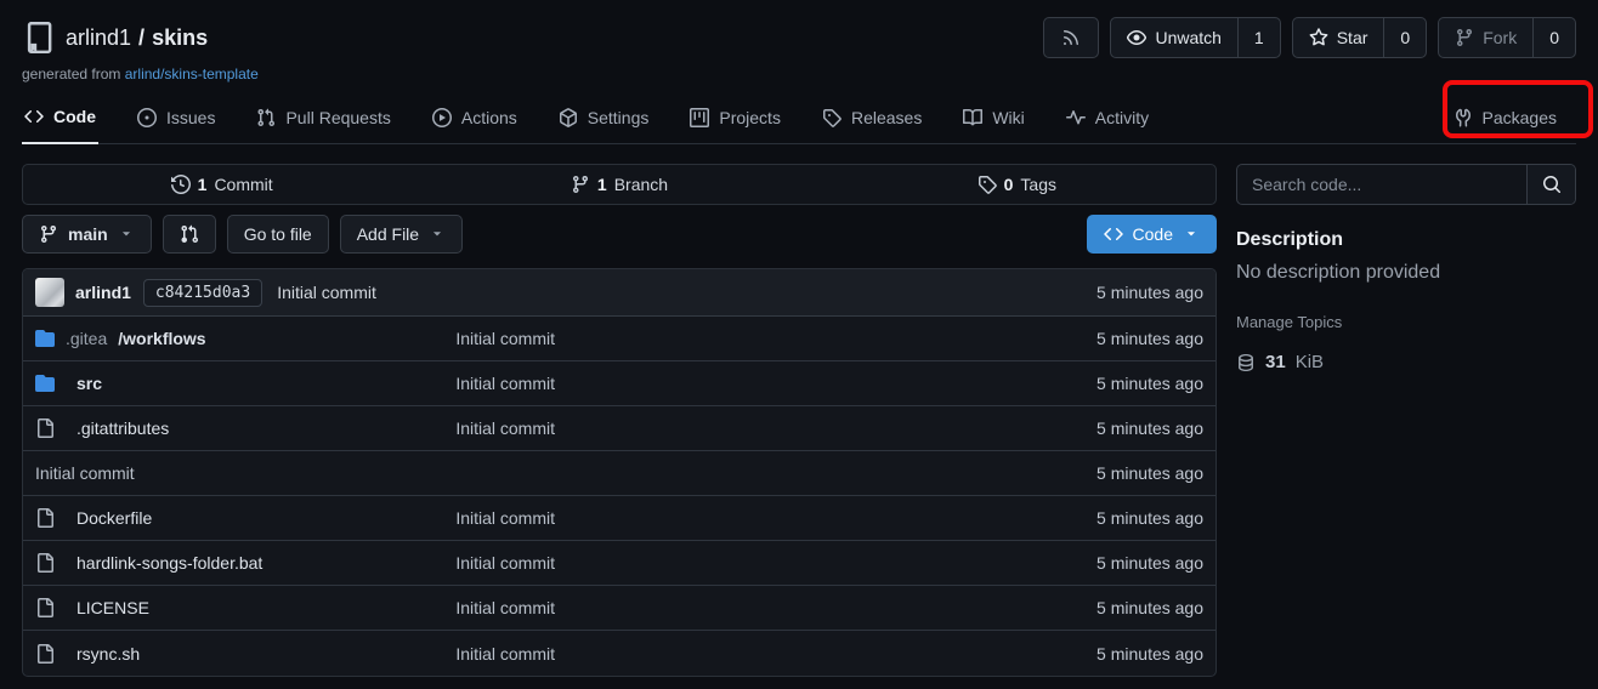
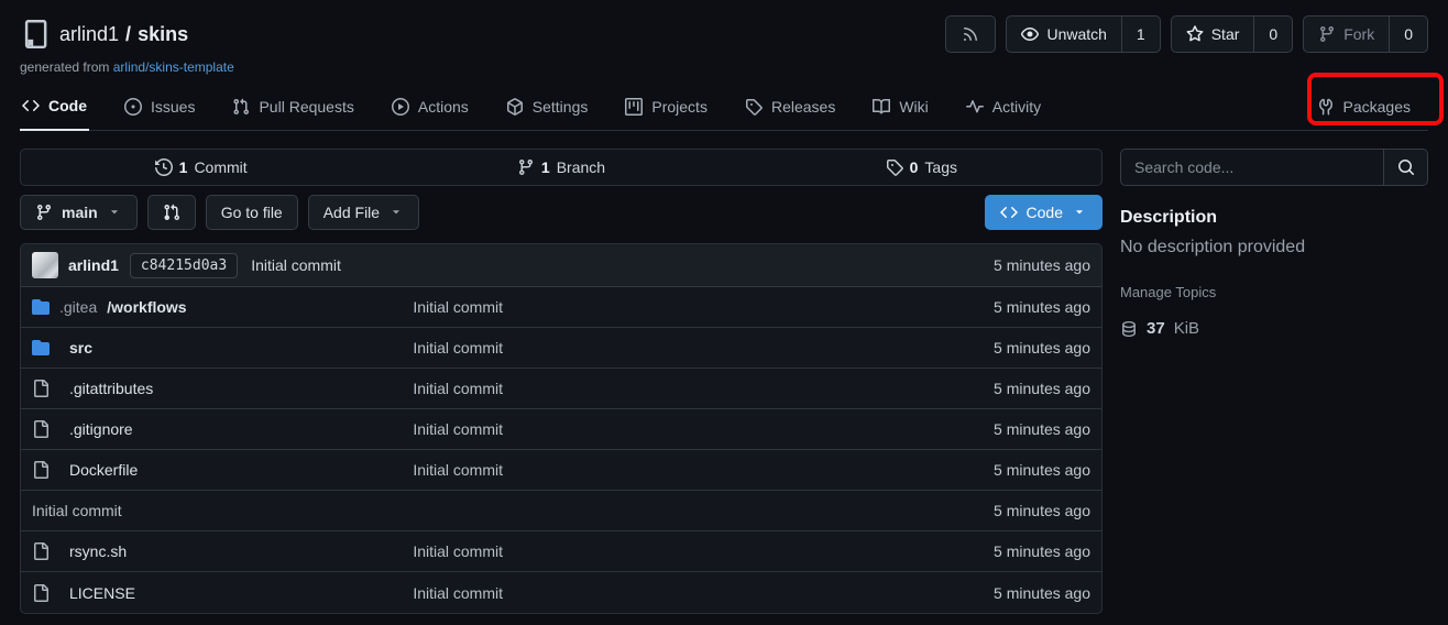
  arlind1
  /
  skins
  Unwatch
  1
  Star
  0
  Fork
  0
  generated from arlind/skins-template
  Code
  Issues
  Pull Requests
  Actions
  Settings
  Projects
  Releases
  Wiki
  Activity
  Packages
  1
  Commit
  1
  Branch
  0
  Tags
  main
  Go to file
  Add File
  Code
  arlind1
  c84215d0a3
  Initial commit
  5 minutes ago
  .gitea
  /workflows
  Initial commit
  5 minutes ago
  src
  Initial commit
  5 minutes ago
  .gitattributes
  Initial commit
  5 minutes ago
+ .gitignore
  Initial commit
  5 minutes ago
  Dockerfile
  Initial commit
  5 minutes ago
- hardlink-songs-folder.bat
  Initial commit
  5 minutes ago
- LICENSE
+ rsync.sh
  Initial commit
  5 minutes ago
- rsync.sh
+ LICENSE
  Initial commit
  5 minutes ago
  Search code...
  Description
  No description provided
  Manage Topics
- 31
+ 37
  KiB
